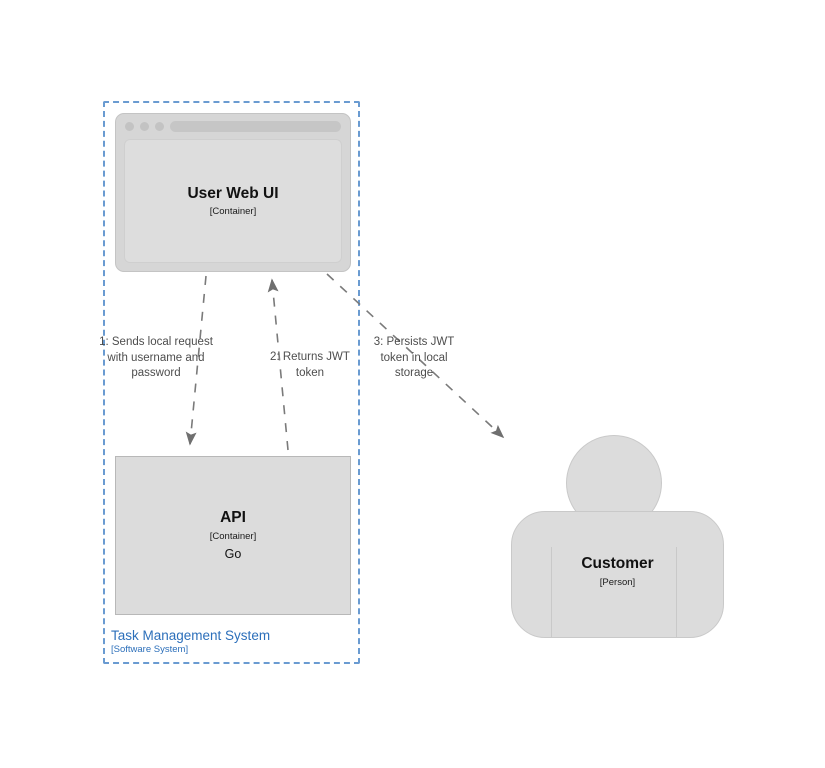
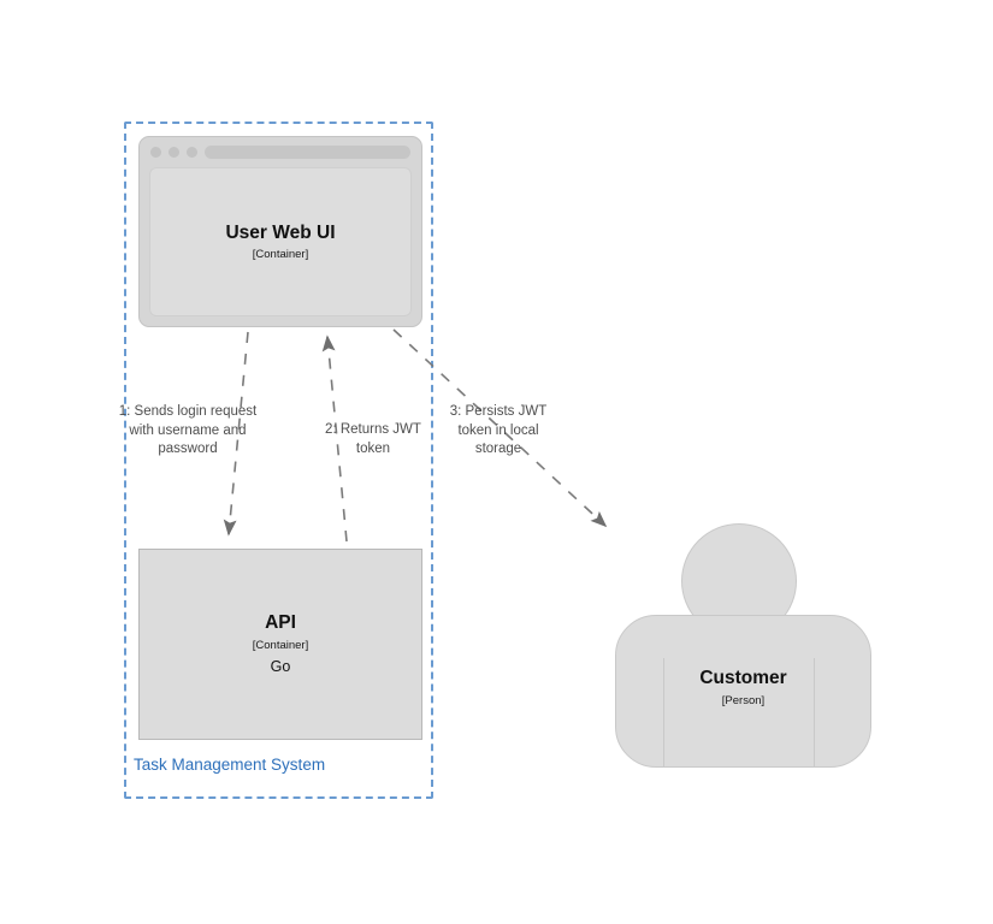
  Task Management System
- [Software System]
  User Web UI
  [Container]
  API
  [Container]
  Go
  Customer
  [Person]
- 1: Sends local request with username and password
+ 1: Sends login request with username and password
  2: Returns JWT token
  3: Persists JWT token in local storage
